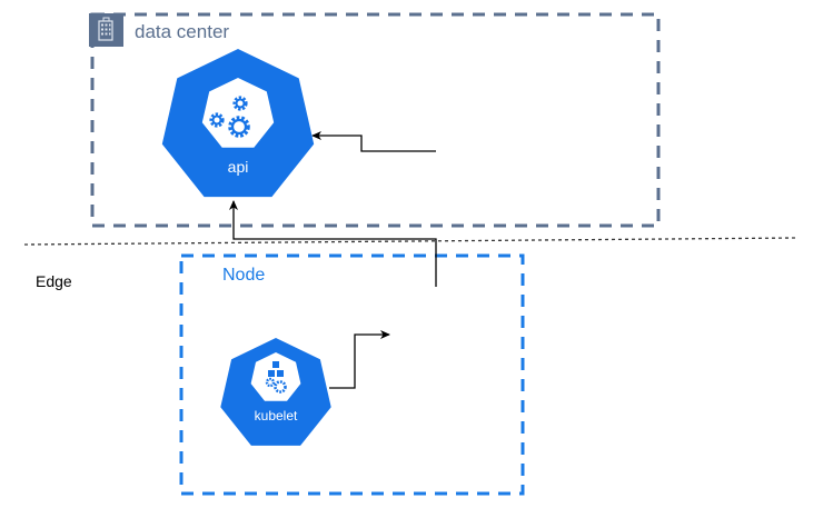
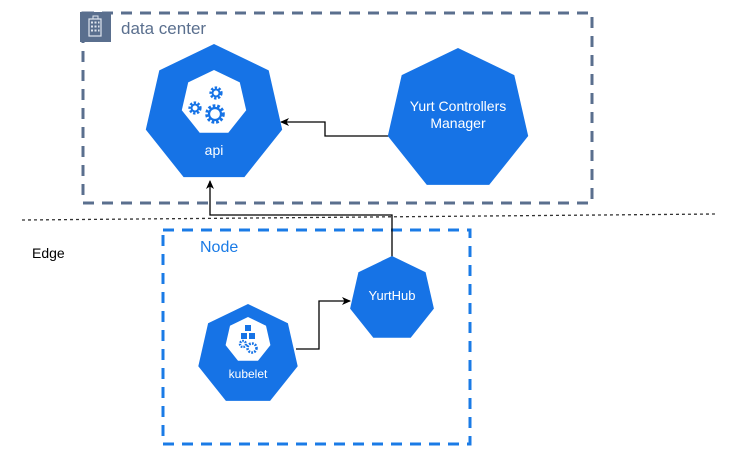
  data center
  Edge
  Node
  api
+ Yurt Controllers
+ Manager
+ YurtHub
  kubelet
